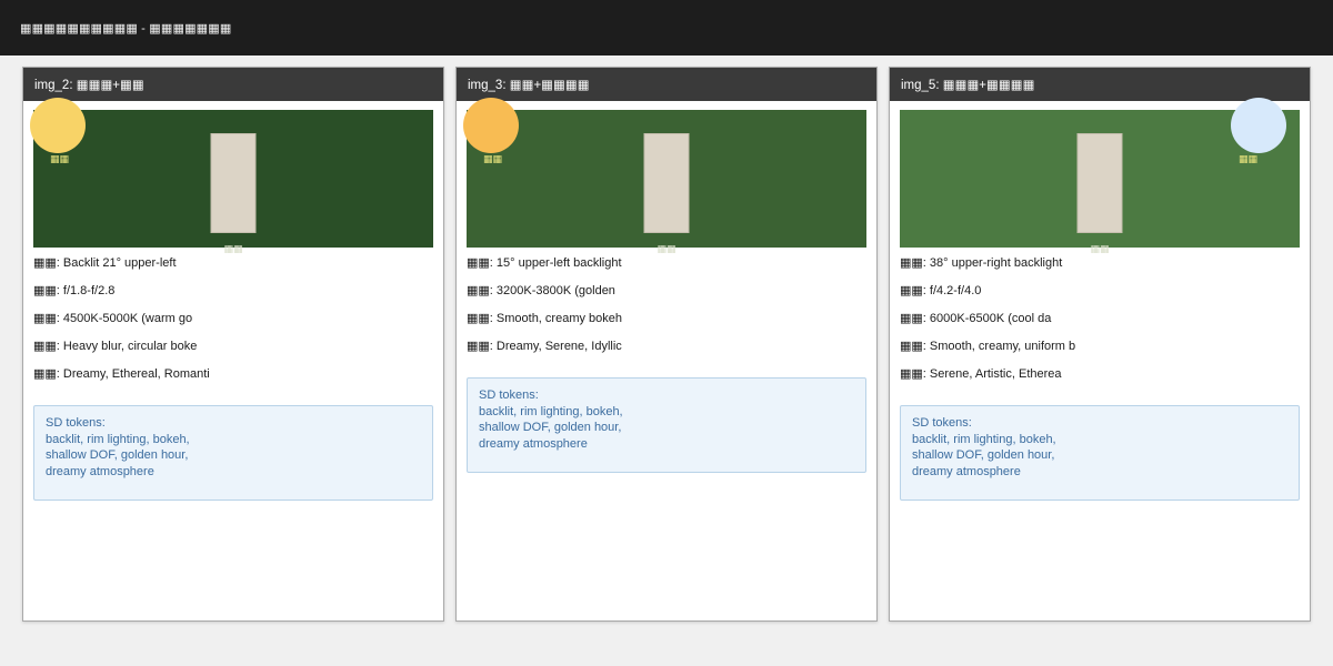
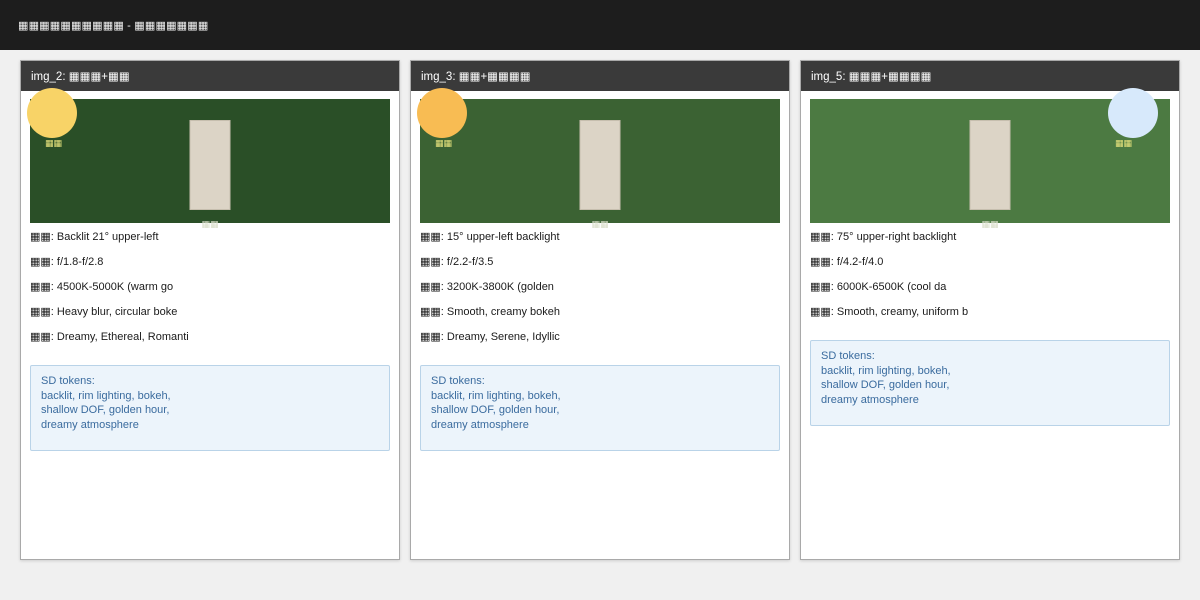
  ▦▦▦▦▦▦▦▦▦▦ - ▦▦▦▦▦▦▦
  img_2: ▦▦▦+▦▦
  ▦▦
  ▦▦
  ▦▦: Backlit 21° upper-left
  ▦▦: f/1.8-f/2.8
  ▦▦: 4500K-5000K (warm go
  ▦▦: Heavy blur, circular boke
  ▦▦: Dreamy, Ethereal, Romanti
  SD tokens:
  backlit, rim lighting, bokeh,
  shallow DOF, golden hour,
  dreamy atmosphere
  img_3: ▦▦+▦▦▦▦
  ▦▦
  ▦▦
  ▦▦: 15° upper-left backlight
+ ▦▦: f/2.2-f/3.5
  ▦▦: 3200K-3800K (golden
  ▦▦: Smooth, creamy bokeh
  ▦▦: Dreamy, Serene, Idyllic
  SD tokens:
  backlit, rim lighting, bokeh,
  shallow DOF, golden hour,
  dreamy atmosphere
  img_5: ▦▦▦+▦▦▦▦
  ▦▦
  ▦▦
- ▦▦: 38° upper-right backlight
+ ▦▦: 75° upper-right backlight
  ▦▦: f/4.2-f/4.0
  ▦▦: 6000K-6500K (cool da
  ▦▦: Smooth, creamy, uniform b
- ▦▦: Serene, Artistic, Etherea
  SD tokens:
  backlit, rim lighting, bokeh,
  shallow DOF, golden hour,
  dreamy atmosphere
